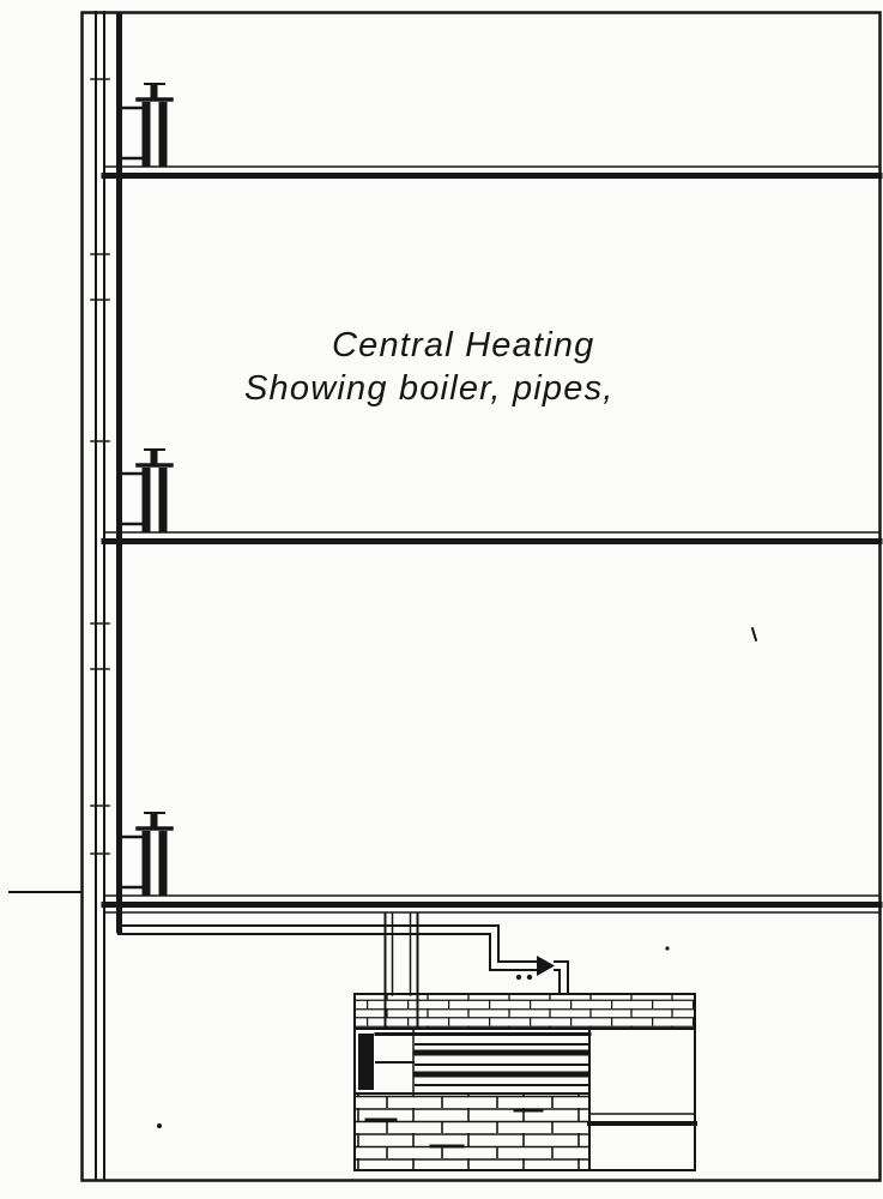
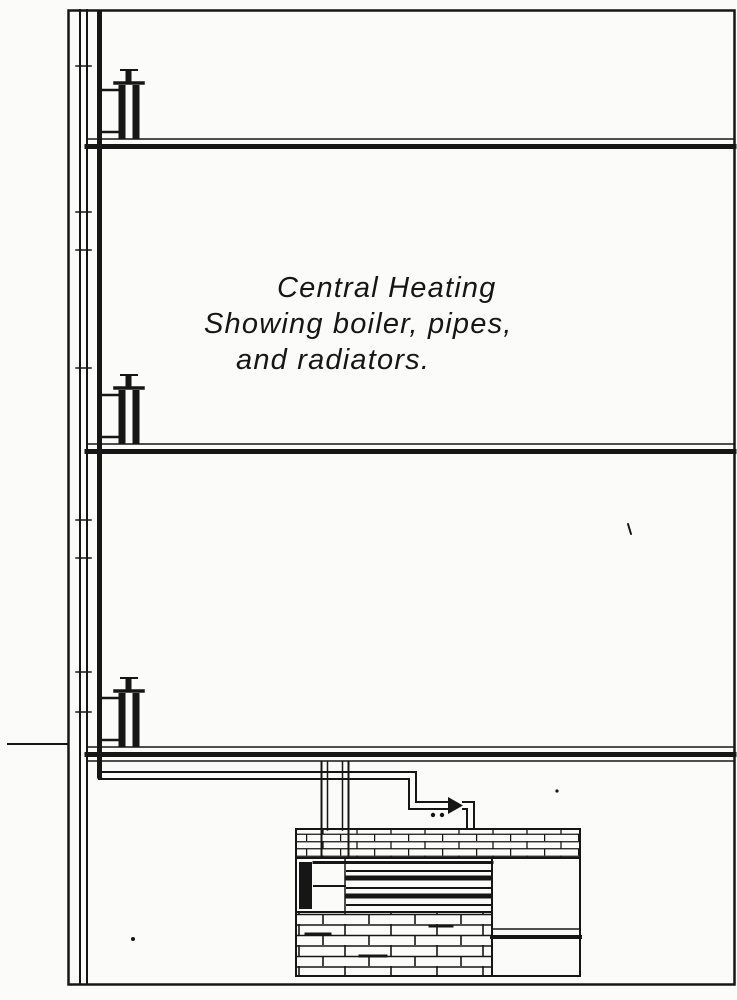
  Central Heating
  Showing boiler, pipes,
+ and radiators.
